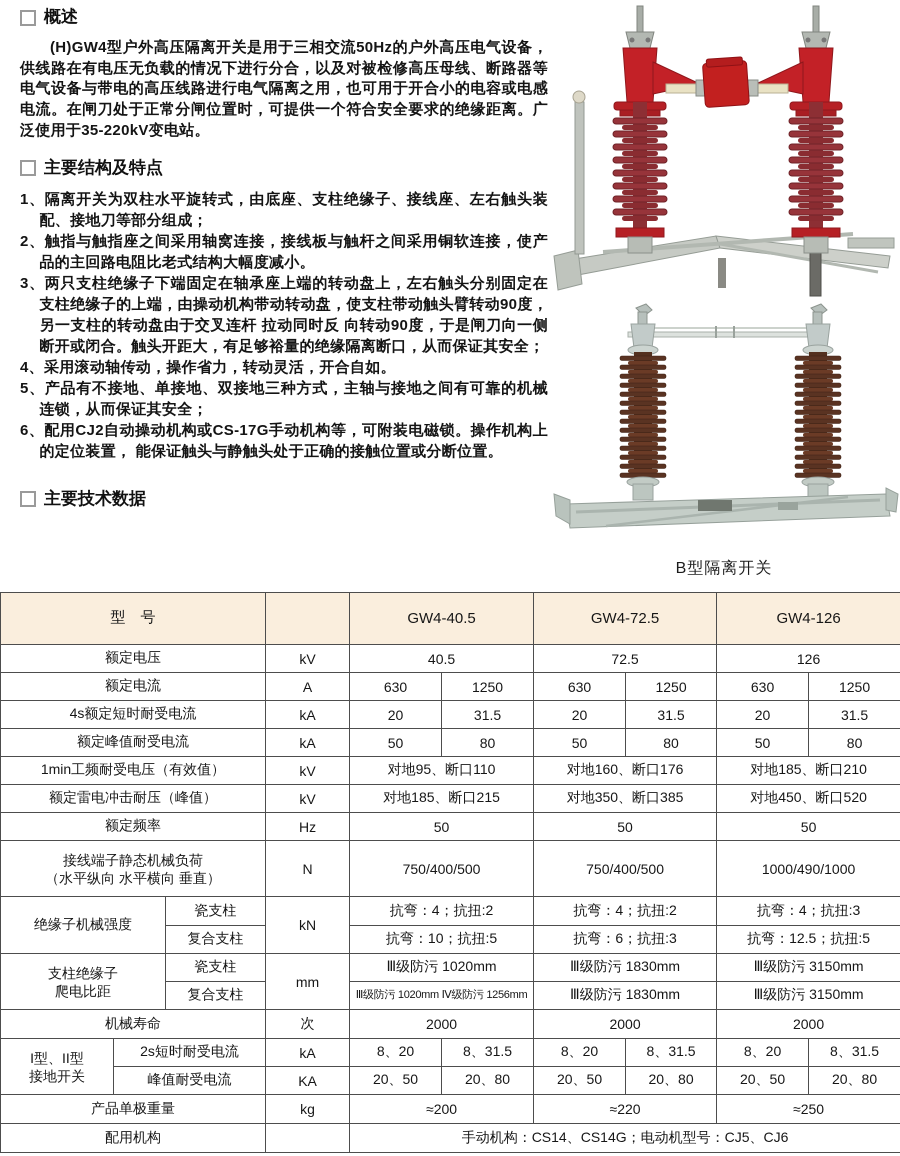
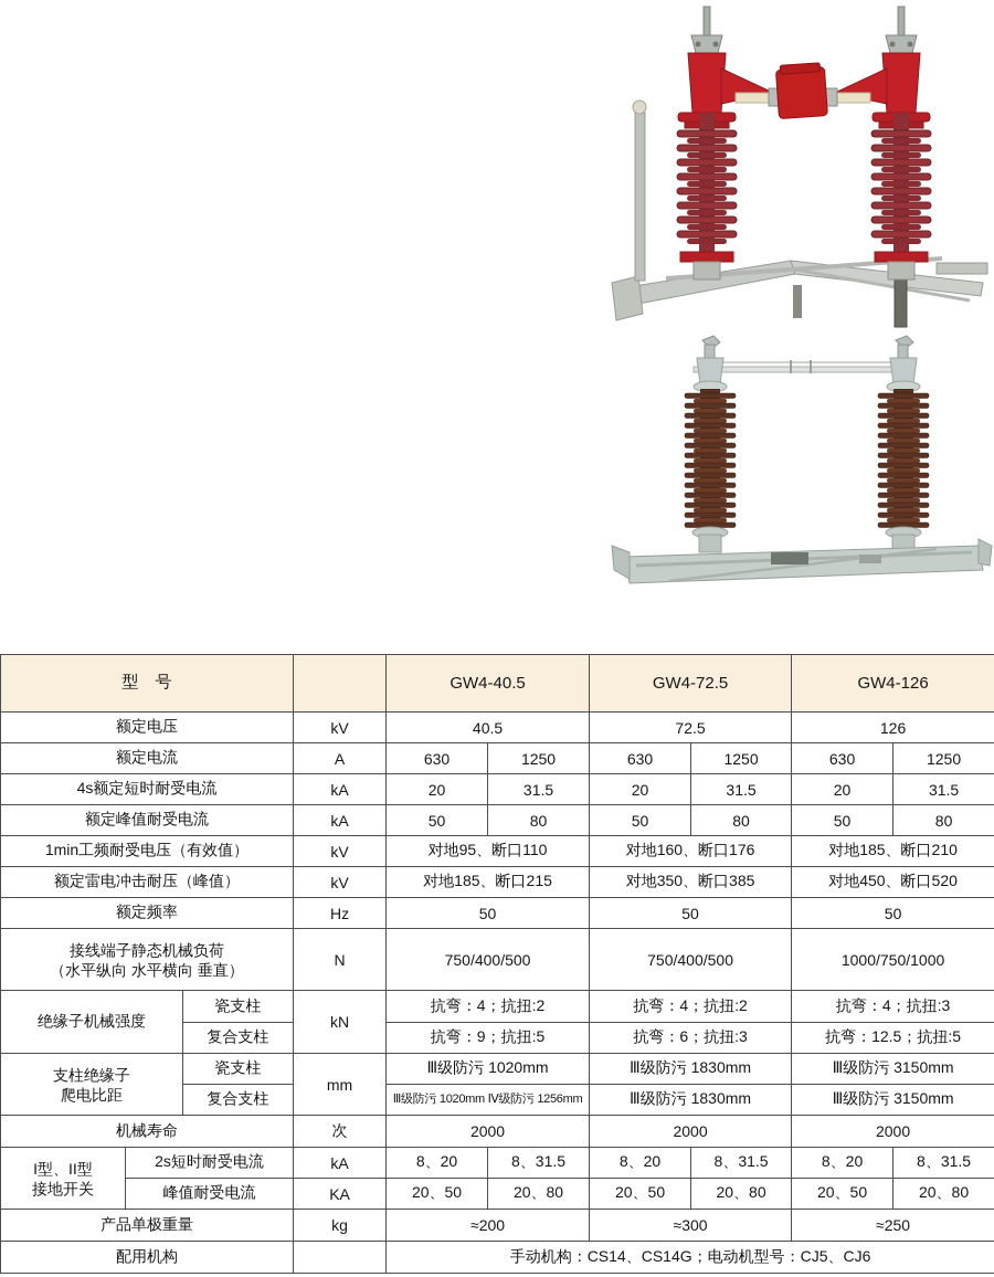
- 概述
- (H)GW4型户外高压隔离开关是用于三相交流50Hz的户外高压电气设备，供线路在有电压无负载的情况下进行分合，以及对被检修高压母线、断路器等电气设备与带电的高压线路进行电气隔离之用，也可用于开合小的电容或电感电流。在闸刀处于正常分闸位置时，可提供一个符合安全要求的绝缘距离。广泛使用于35-220kV变电站。
- 主要结构及特点
- 1、隔离开关为双柱水平旋转式，由底座、支柱绝缘子、接线座、左右触头装配、接地刀等部分组成；
- 2、触指与触指座之间采用轴窝连接，接线板与触杆之间采用铜软连接，使产品的主回路电阻比老式结构大幅度减小。
- 3、两只支柱绝缘子下端固定在轴承座上端的转动盘上，左右触头分别固定在支柱绝缘子的上端，由操动机构带动转动盘，使支柱带动触头臂转动90度，另一支柱的转动盘由于交叉连杆 拉动同时反 向转动90度，于是闸刀向一侧断开或闭合。触头开距大，有足够裕量的绝缘隔离断口，从而保证其安全；
- 4、采用滚动轴传动，操作省力，转动灵活，开合自如。
- 5、产品有不接地、单接地、双接地三种方式，主轴与接地之间有可靠的机械连锁，从而保证其安全；
- 6、配用CJ2自动操动机构或CS-17G手动机构等，可附装电磁锁。操作机构上的定位装置， 能保证触头与静触头处于正确的接触位置或分断位置。
- 主要技术数据
- B型隔离开关
  型 号		GW4-40.5	GW4-72.5	GW4-126
  额定电压	kV	40.5	72.5	126
  额定电流	A	630	1250	630	1250	630	1250
  4s额定短时耐受电流	kA	20	31.5	20	31.5	20	31.5
  额定峰值耐受电流	kA	50	80	50	80	50	80
  1min工频耐受电压（有效值）	kV	对地95、断口110	对地160、断口176	对地185、断口210
  额定雷电冲击耐压（峰值）	kV	对地185、断口215	对地350、断口385	对地450、断口520
  额定频率	Hz	50	50	50
- 接线端子静态机械负荷 （水平纵向 水平横向 垂直）	N	750/400/500	750/400/500	1000/490/1000
+ 接线端子静态机械负荷 （水平纵向 水平横向 垂直）	N	750/400/500	750/400/500	1000/750/1000
  绝缘子机械强度	瓷支柱	kN	抗弯：4；抗扭:2	抗弯：4；抗扭:2	抗弯：4；抗扭:3
- 复合支柱	抗弯：10；抗扭:5	抗弯：6；抗扭:3	抗弯：12.5；抗扭:5
+ 复合支柱	抗弯：9；抗扭:5	抗弯：6；抗扭:3	抗弯：12.5；抗扭:5
  支柱绝缘子 爬电比距	瓷支柱	mm	Ⅲ级防污 1020mm	Ⅲ级防污 1830mm	Ⅲ级防污 3150mm
  复合支柱	Ⅲ级防污 1020mm Ⅳ级防污 1256mm	Ⅲ级防污 1830mm	Ⅲ级防污 3150mm
  机械寿命	次	2000	2000	2000
  I型、II型 接地开关	2s短时耐受电流	kA	8、20	8、31.5	8、20	8、31.5	8、20	8、31.5
  峰值耐受电流	KA	20、50	20、80	20、50	20、80	20、50	20、80
- 产品单极重量	kg	≈200	≈220	≈250
+ 产品单极重量	kg	≈200	≈300	≈250
  配用机构		手动机构：CS14、CS14G；电动机型号：CJ5、CJ6
